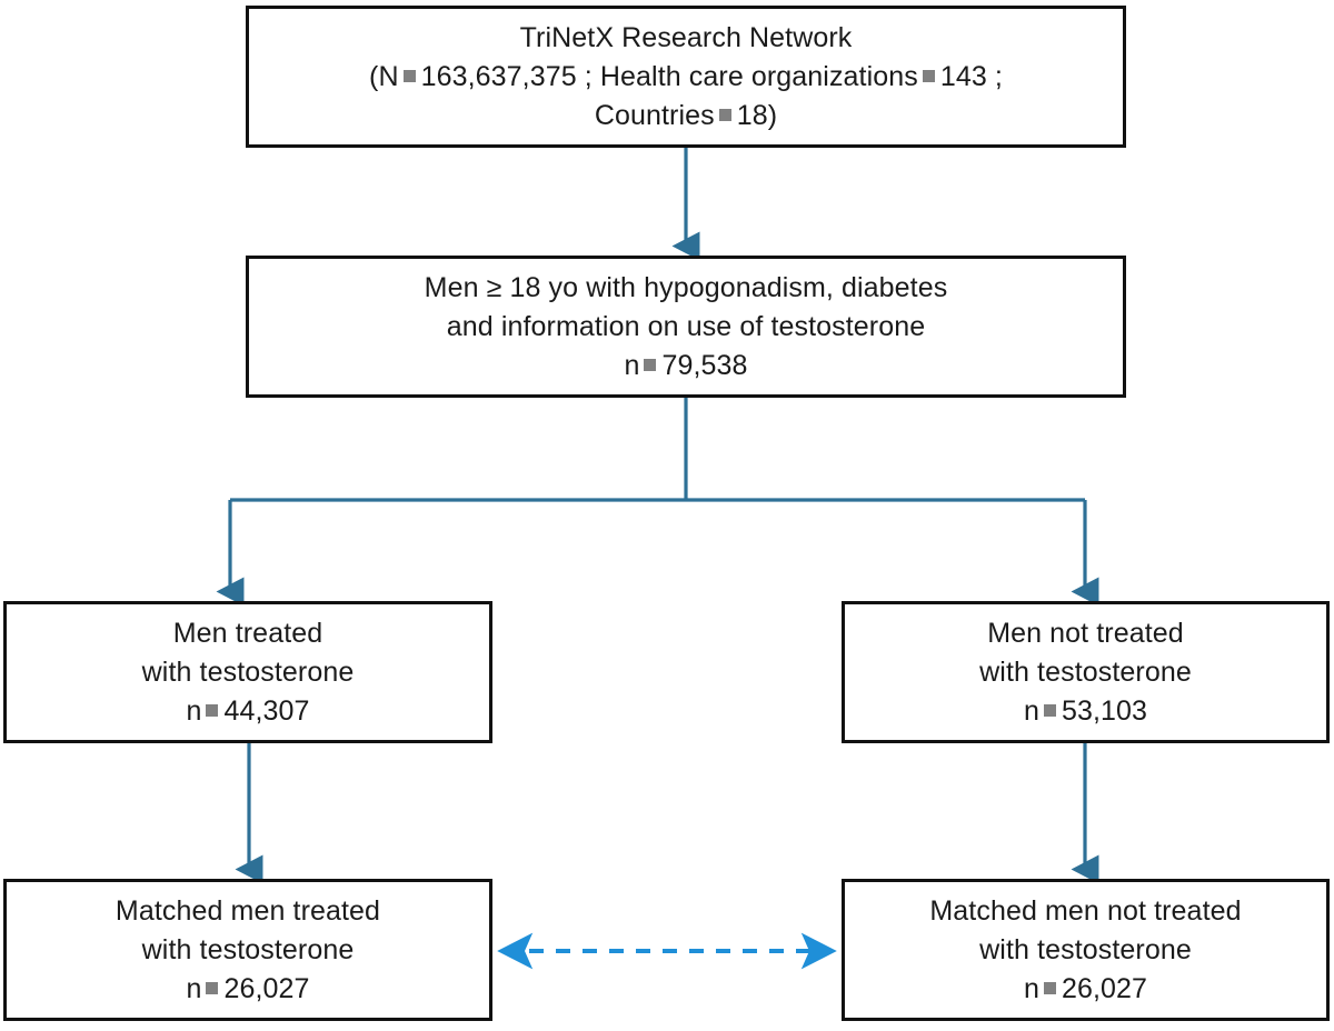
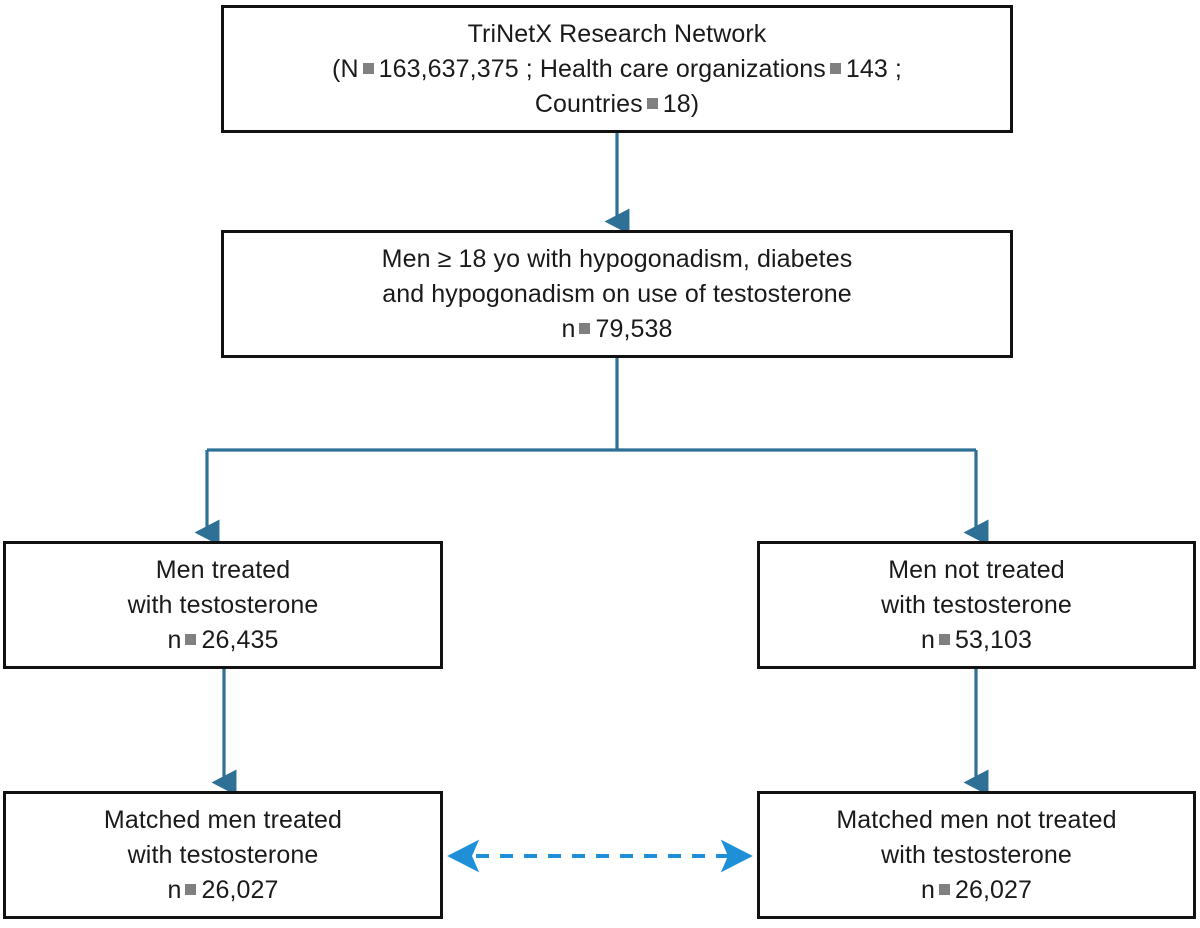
  TriNetX Research Network
  (N 163,637,375 ; Health care organizations 143 ;
  Countries 18)
  Men ≥ 18 yo with hypogonadism, diabetes
- and information on use of testosterone
+ and hypogonadism on use of testosterone
  n 79,538
  Men treated
  with testosterone
- n 44,307
+ n 26,435
  Men not treated
  with testosterone
  n 53,103
  Matched men treated
  with testosterone
  n 26,027
  Matched men not treated
  with testosterone
  n 26,027
